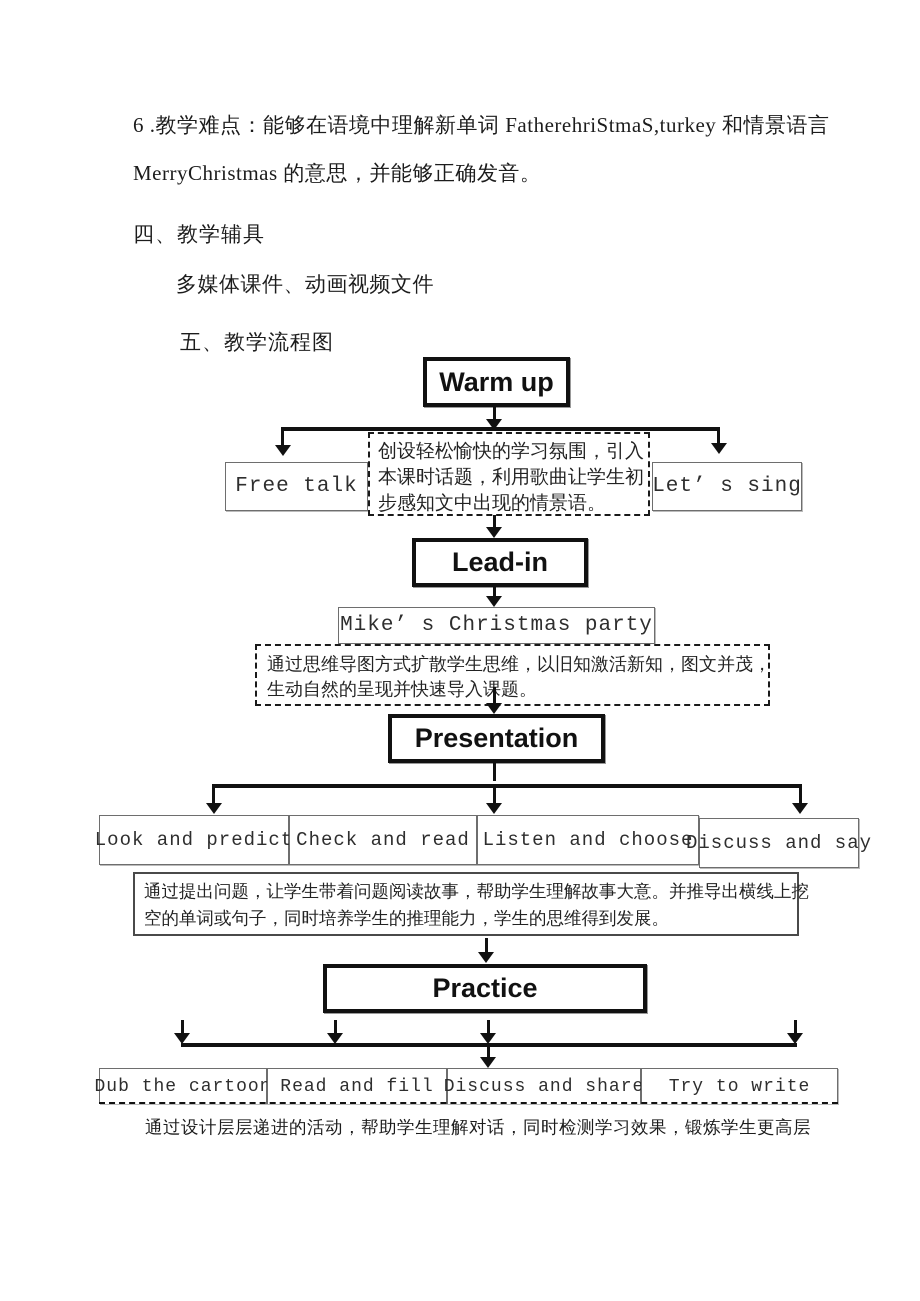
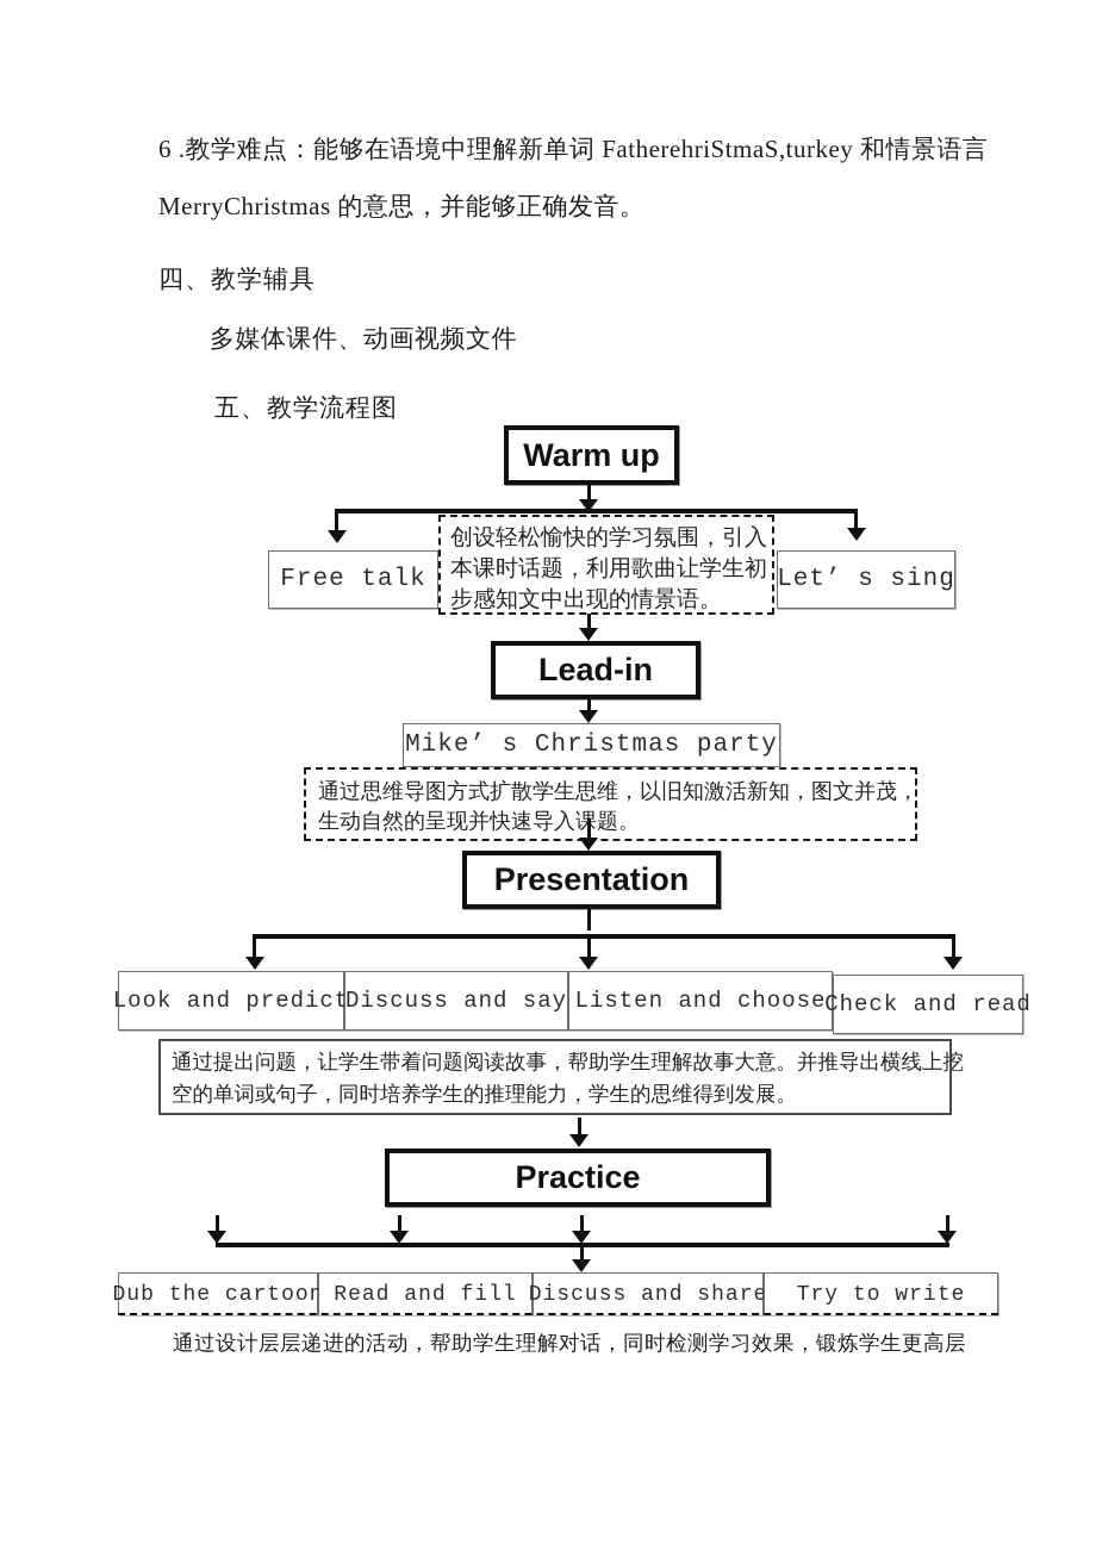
  6 .教学难点：能够在语境中理解新单词 FatherehriStmaS,turkey 和情景语言
  MerryChristmas 的意思，并能够正确发音。
  四、教学辅具
  多媒体课件、动画视频文件
  五、教学流程图
  Warm up
  Free talk
  创设轻松愉快的学习氛围，引入
  本课时话题，利用歌曲让学生初
  步感知文中出现的情景语。
  Let’ s sing
  Lead-in
  Mike’ s Christmas party
  通过思维导图方式扩散学生思维，以旧知激活新知，图文并茂，
  生动自然的呈现并快速导入课题。
  Presentation
  Look and predict
- Check and read
+ Discuss and say
  Listen and choose
- Discuss and say
+ Check and read
  通过提出问题，让学生带着问题阅读故事，帮助学生理解故事大意。并推导出横线上挖
  空的单词或句子，同时培养学生的推理能力，学生的思维得到发展。
  Practice
  Dub the cartoon
  Read and fill
  Discuss and share
  Try to write
  通过设计层层递进的活动，帮助学生理解对话，同时检测学习效果，锻炼学生更高层
